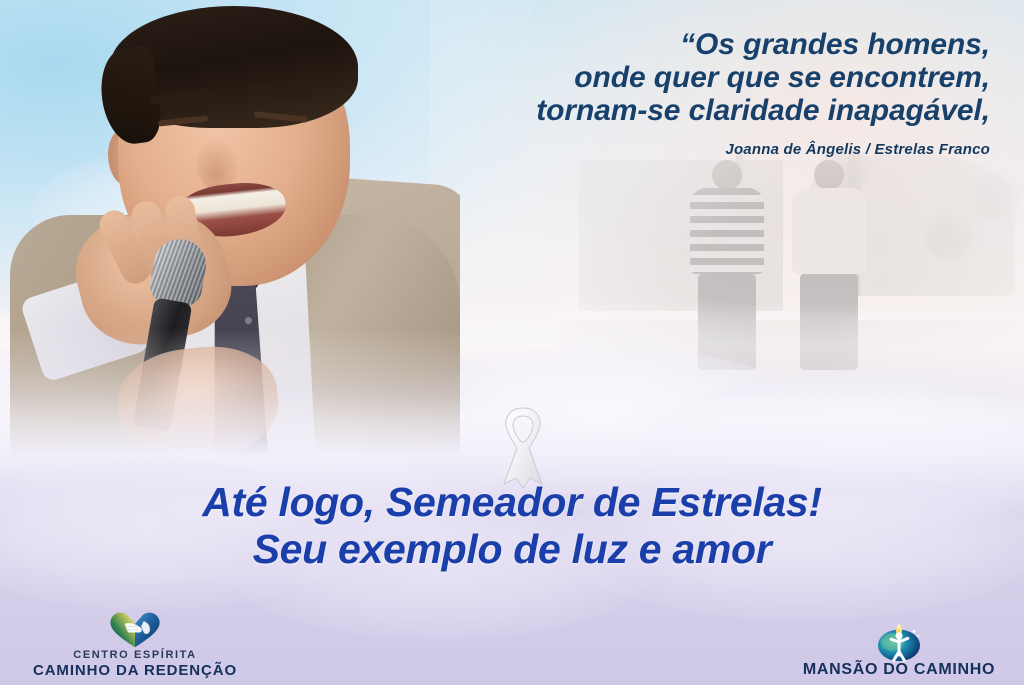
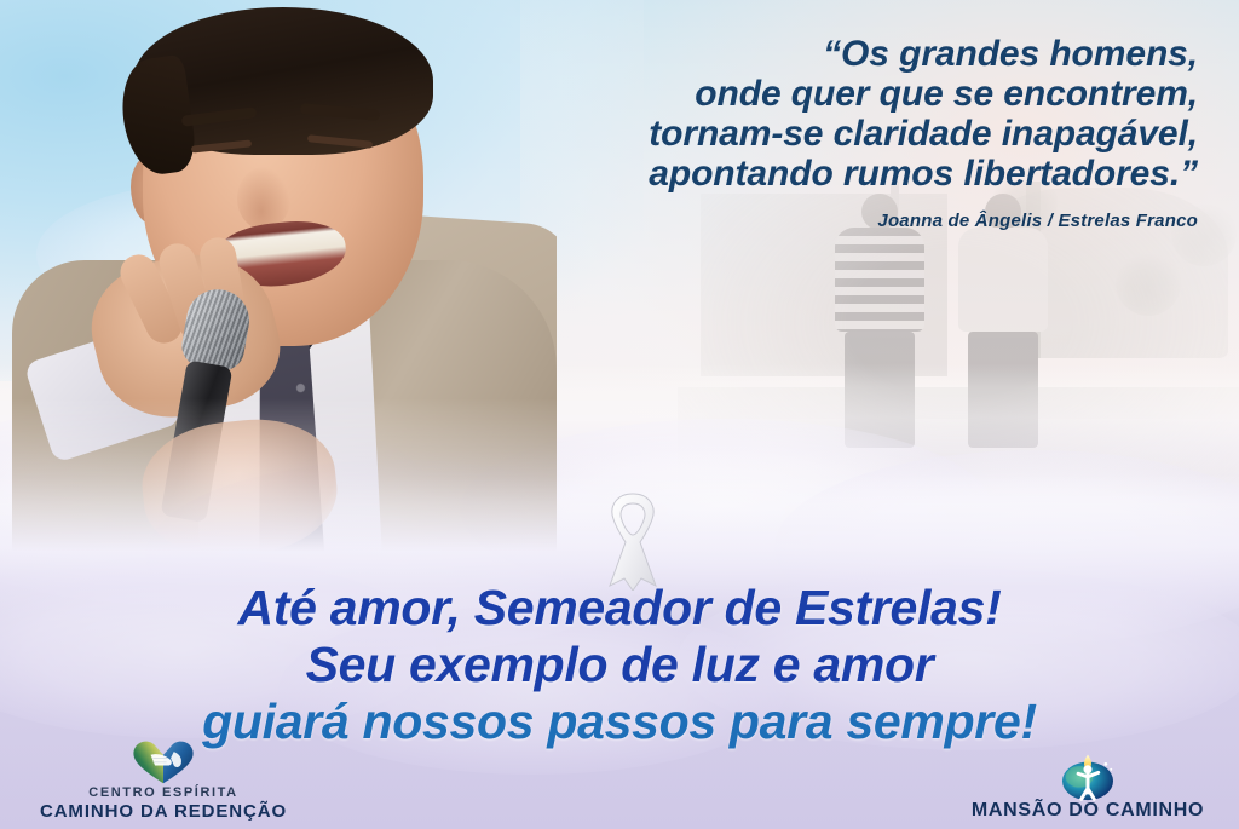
  “Os grandes homens,
  onde quer que se encontrem,
  tornam-se claridade inapagável,
+ apontando rumos libertadores.”
  Joanna de Ângelis / Estrelas Franco
- Até logo, Semeador de Estrelas!
+ Até amor, Semeador de Estrelas!
  Seu exemplo de luz e amor
+ guiará nossos passos para sempre!
  CENTRO ESPÍRITA
  CAMINHO DA REDENÇÃO
  MANSÃO DO CAMINHO
